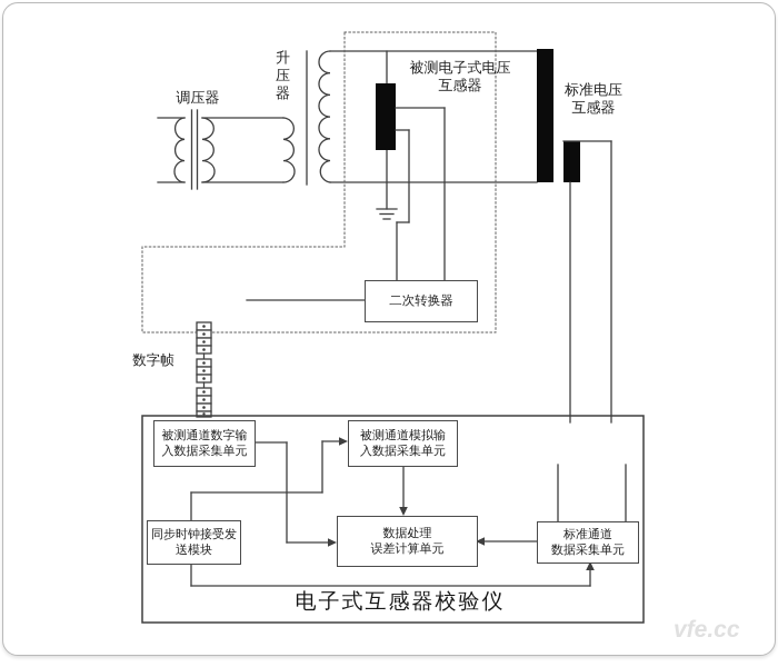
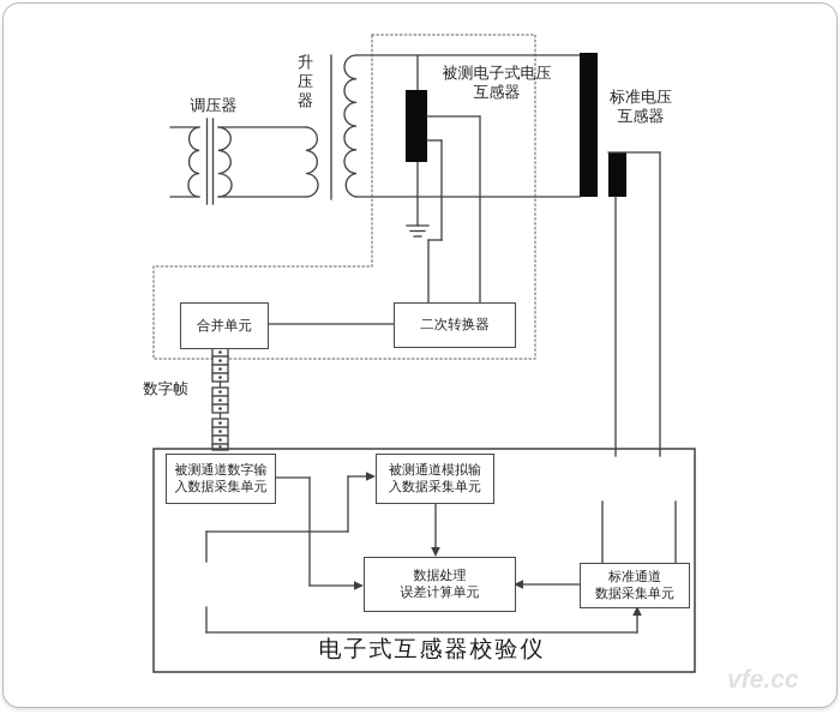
  调压器
  升压器
  被测电子式电压
  互感器
  标准电压
  互感器
+ 合并单元
  二次转换器
  数字帧
  被测通道数字输
  入数据采集单元
  被测通道模拟输
  入数据采集单元
- 同步时钟接受发
- 送模块
  数据处理
  误差计算单元
  标准通道
  数据采集单元
  电子式互感器校验仪
  vfe.cc
